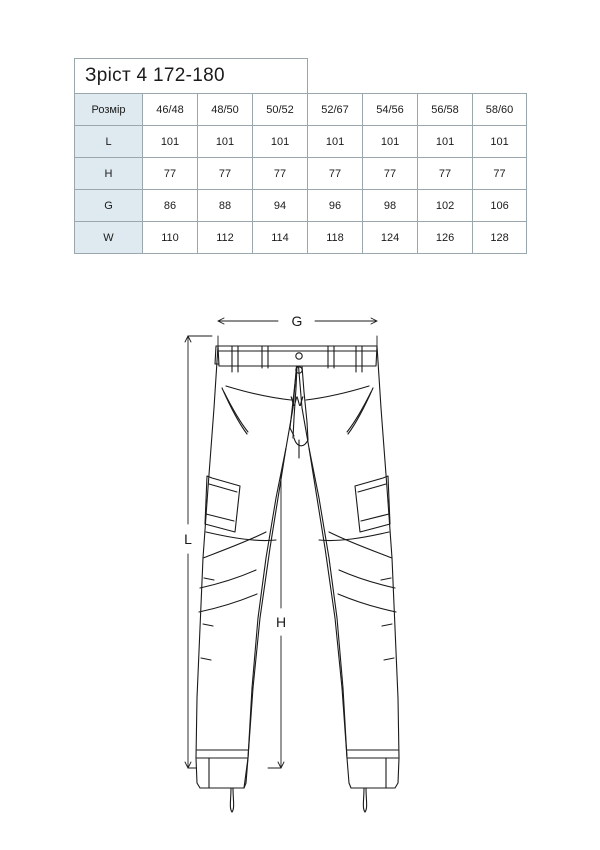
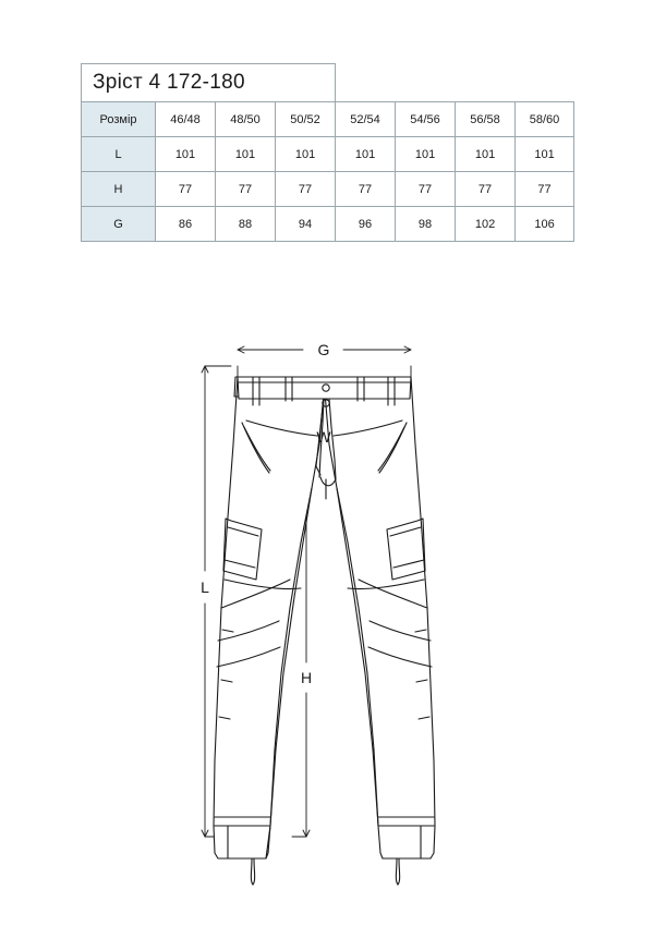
  Зріст 4 172-180
- Розмір	46/48	48/50	50/52	52/67	54/56	56/58	58/60
+ Розмір	46/48	48/50	50/52	52/54	54/56	56/58	58/60
  L	101	101	101	101	101	101	101
  H	77	77	77	77	77	77	77
  G	86	88	94	96	98	102	106
- W	110	112	114	118	124	126	128
  G
  W
  L
  H
